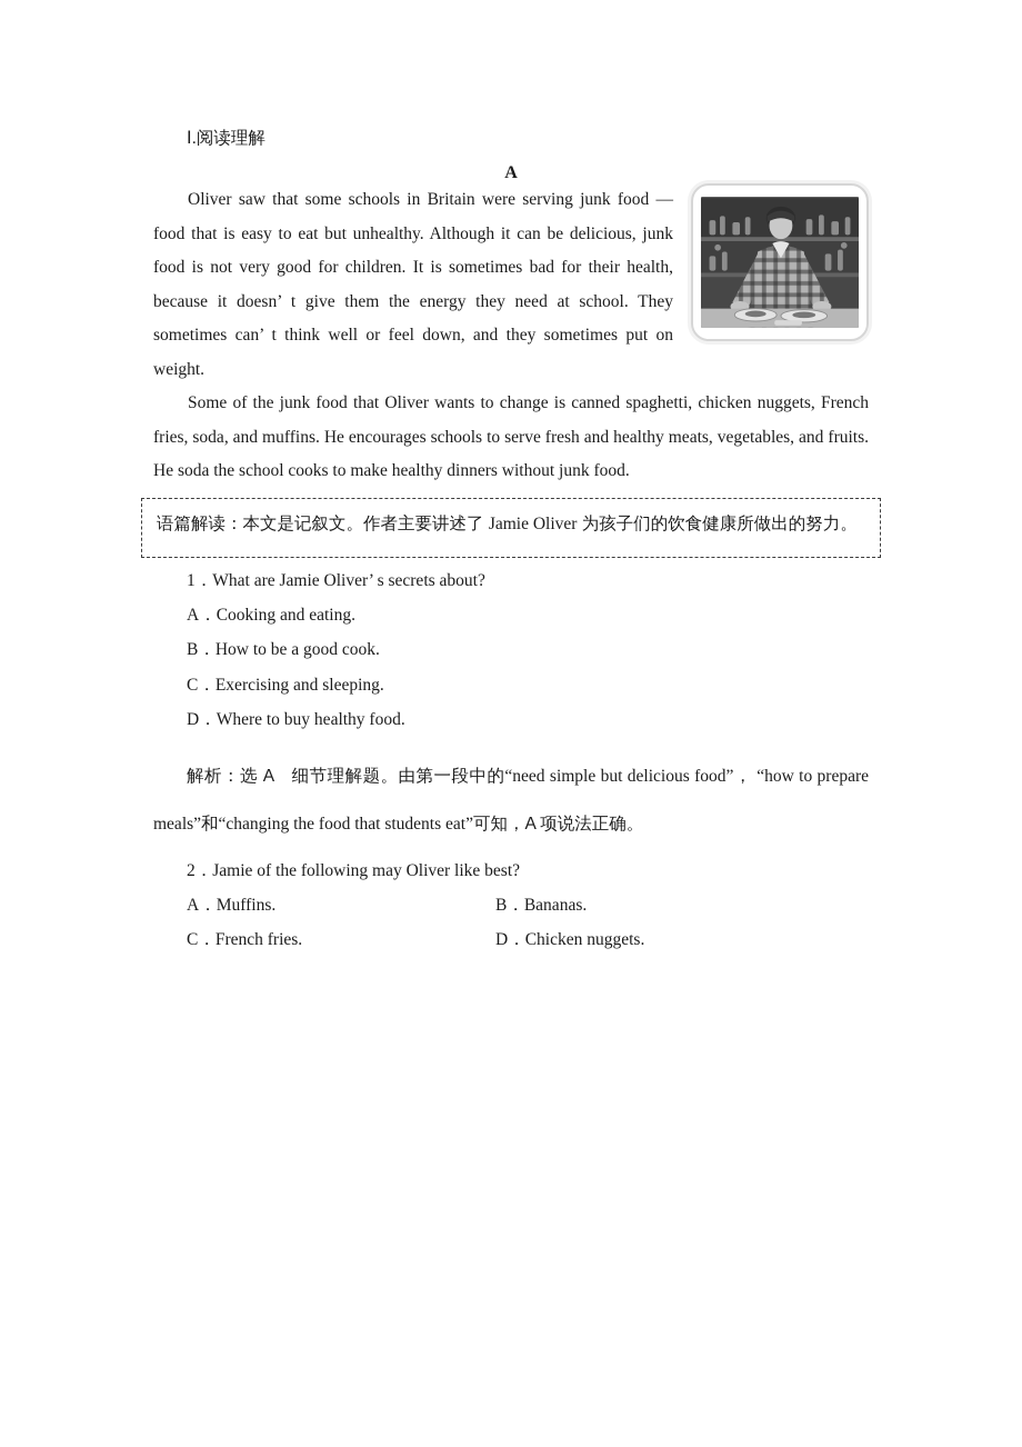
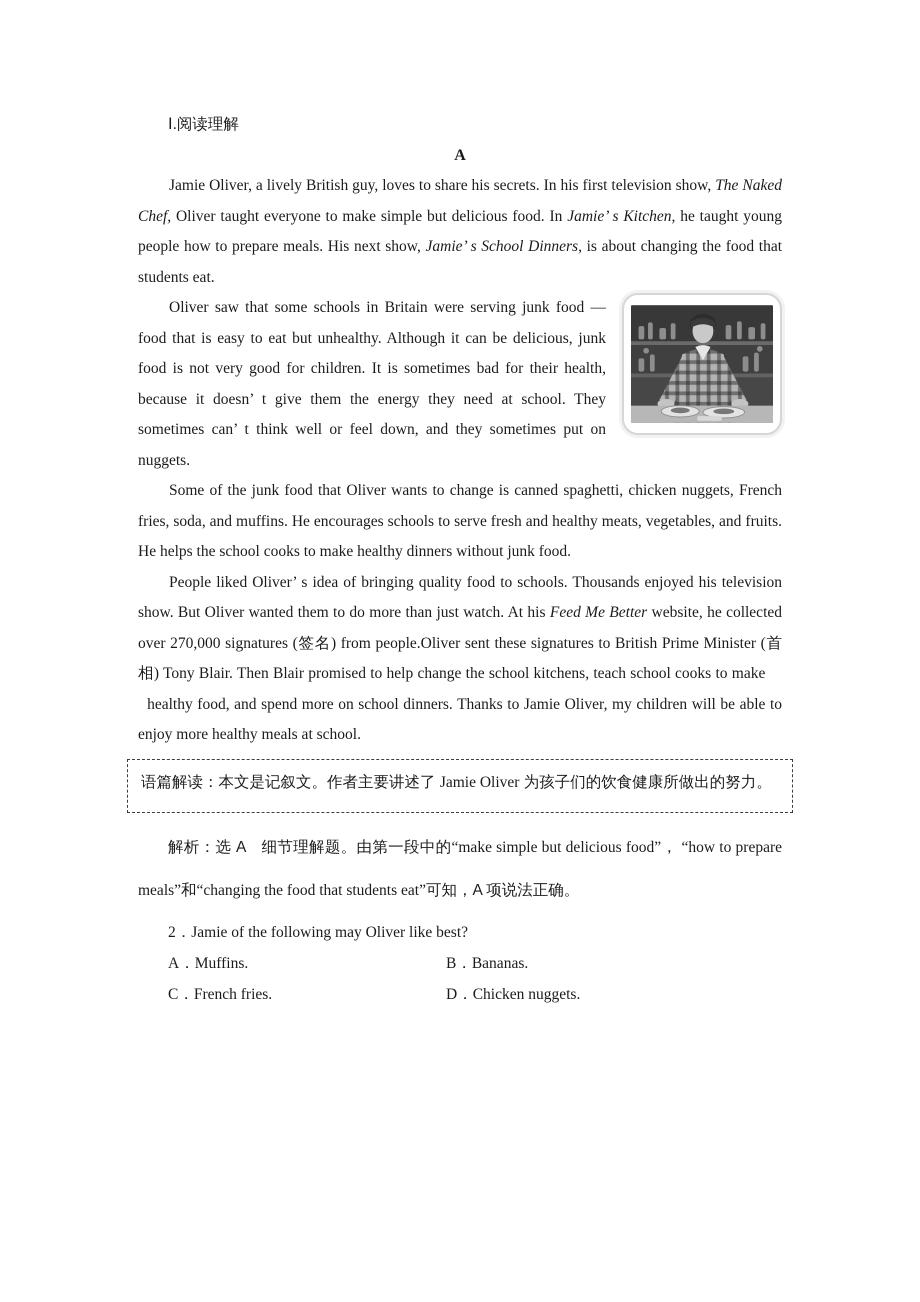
  Ⅰ.阅读理解
  A
+ Jamie Oliver, a lively British guy, loves to share his secrets. In his first television show, The Naked Chef, Oliver taught everyone to make simple but delicious food. In Jamie’ s Kitchen, he taught young people how to prepare meals. His next show, Jamie’ s School Dinners, is about changing the food that students eat.
- Oliver saw that some schools in Britain were serving junk food — food that is easy to eat but unhealthy. Although it can be delicious, junk food is not very good for children. It is sometimes bad for their health, because it doesn’ t give them the energy they need at school. They sometimes can’ t think well or feel down, and they sometimes put on weight.
+ Oliver saw that some schools in Britain were serving junk food — food that is easy to eat but unhealthy. Although it can be delicious, junk food is not very good for children. It is sometimes bad for their health, because it doesn’ t give them the energy they need at school. They sometimes can’ t think well or feel down, and they sometimes put on nuggets.
- Some of the junk food that Oliver wants to change is canned spaghetti, chicken nuggets, French fries, soda, and muffins. He encourages schools to serve fresh and healthy meats, vegetables, and fruits. He soda the school cooks to make healthy dinners without junk food.
+ Some of the junk food that Oliver wants to change is canned spaghetti, chicken nuggets, French fries, soda, and muffins. He encourages schools to serve fresh and healthy meats, vegetables, and fruits. He helps the school cooks to make healthy dinners without junk food.
+ People liked Oliver’ s idea of bringing quality food to schools. Thousands enjoyed his television show. But Oliver wanted them to do more than just watch. At his Feed Me Better website, he collected over 270,000 signatures (签名) from people.Oliver sent these signatures to British Prime Minister (首相) Tony Blair. Then Blair promised to help change the school kitchens, teach school cooks to make healthy food, and spend more on school dinners. Thanks to Jamie Oliver, my children will be able to enjoy more healthy meals at school.
  语篇解读：本文是记叙文。作者主要讲述了 Jamie Oliver 为孩子们的饮食健康所做出的努力。
- 1．What are Jamie Oliver’ s secrets about?
- A．Cooking and eating.
- B．How to be a good cook.
- C．Exercising and sleeping.
- D．Where to buy healthy food.
- 解析：选 A 细节理解题。由第一段中的“need simple but delicious food”， “how to prepare meals”和“changing the food that students eat”可知，A 项说法正确。
+ 解析：选 A 细节理解题。由第一段中的“make simple but delicious food”， “how to prepare meals”和“changing the food that students eat”可知，A 项说法正确。
  2．Jamie of the following may Oliver like best?
  A．Muffins.
  B．Bananas.
  C．French fries.
  D．Chicken nuggets.
